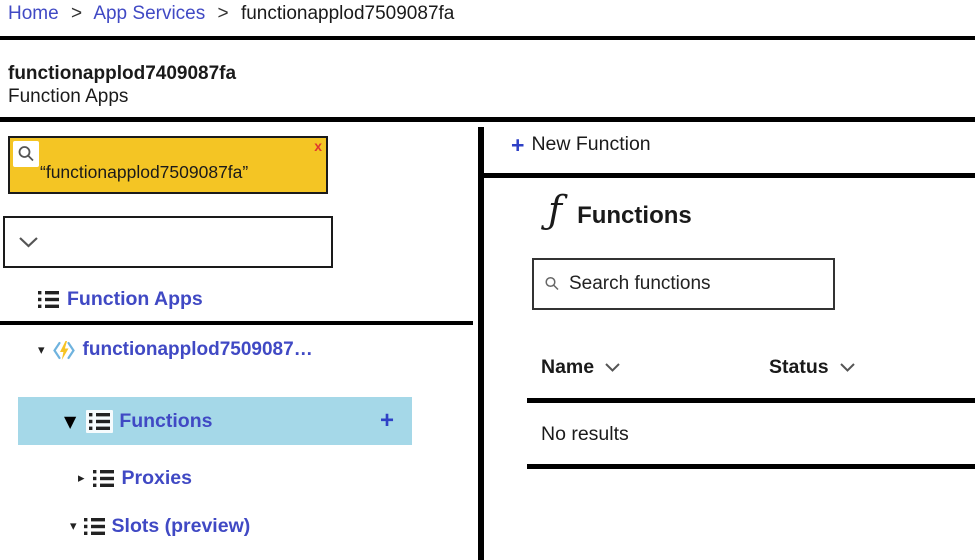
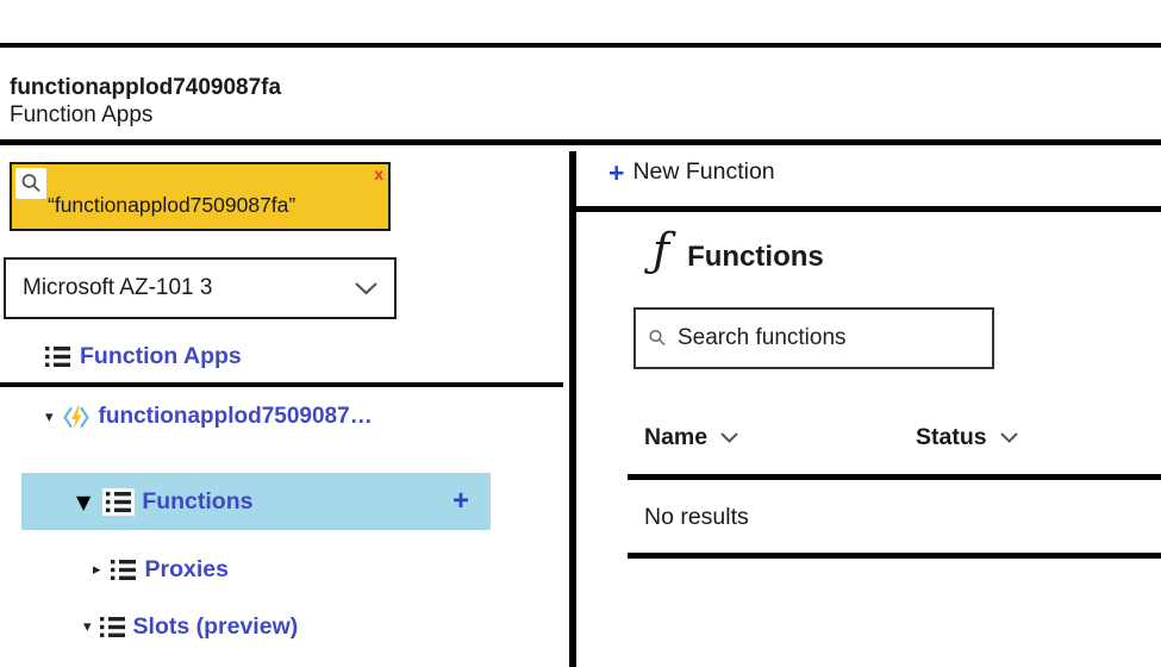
- Home > App Services > functionapplod7509087fa
  functionapplod7409087fa
  Function Apps
  “functionapplod7509087fa”
  x
+ Microsoft AZ-101 3
  Function Apps
  ▾
  functionapplod7509087…
  ▼
  Functions
  +
  ▸
  Proxies
  ▾
  Slots (preview)
  +
  New Function
  ƒ
  Functions
  Search functions
  Name
  Status
  No results
